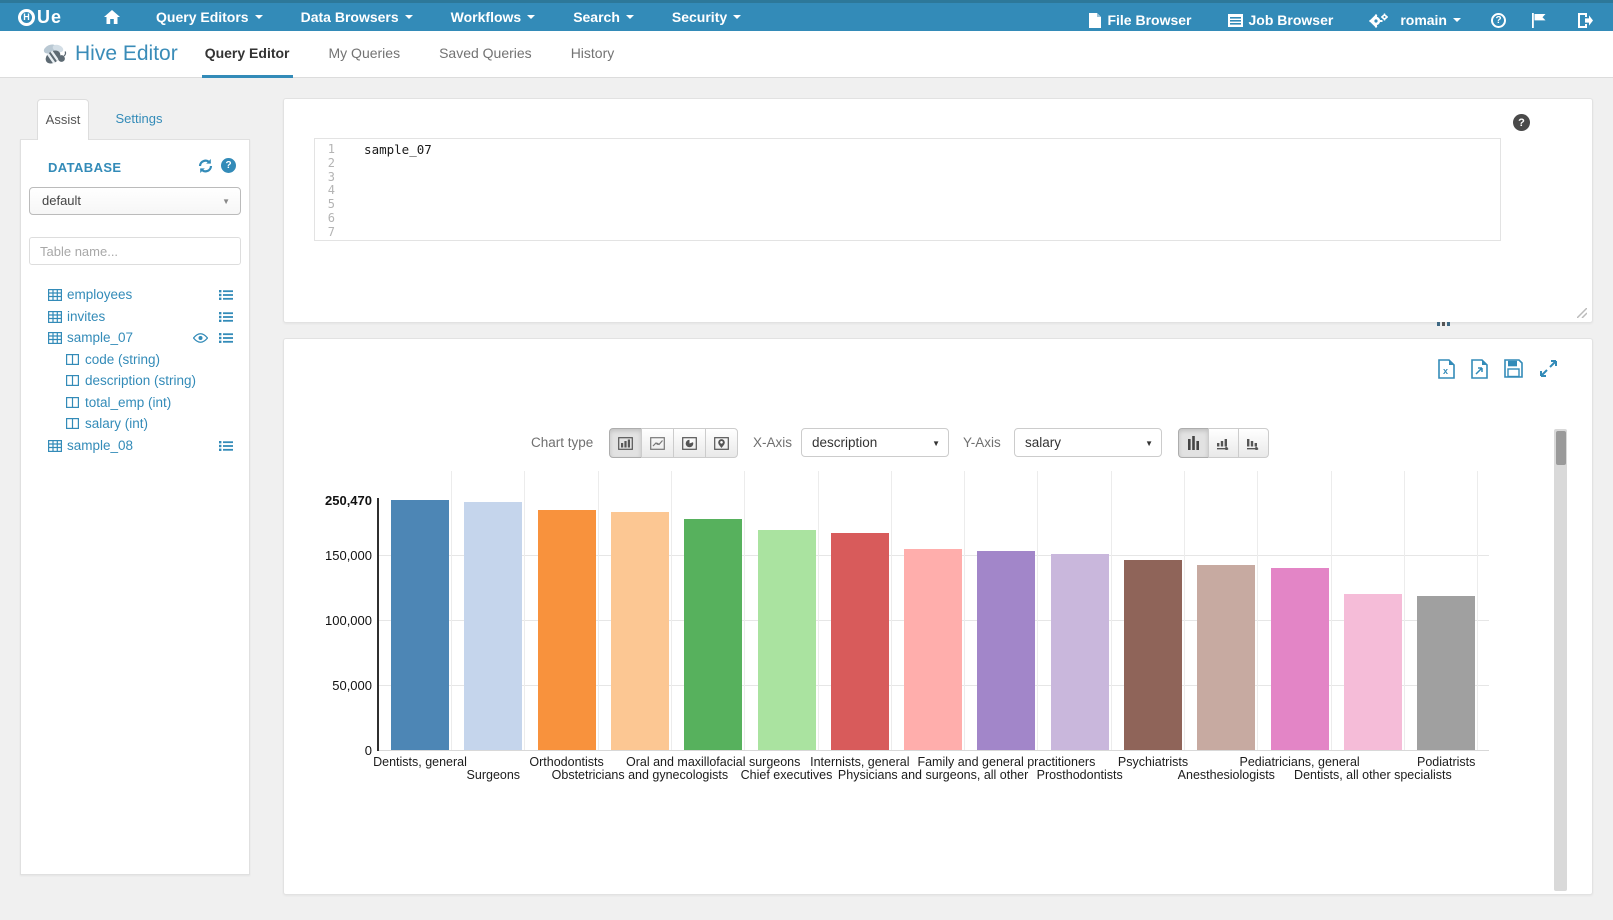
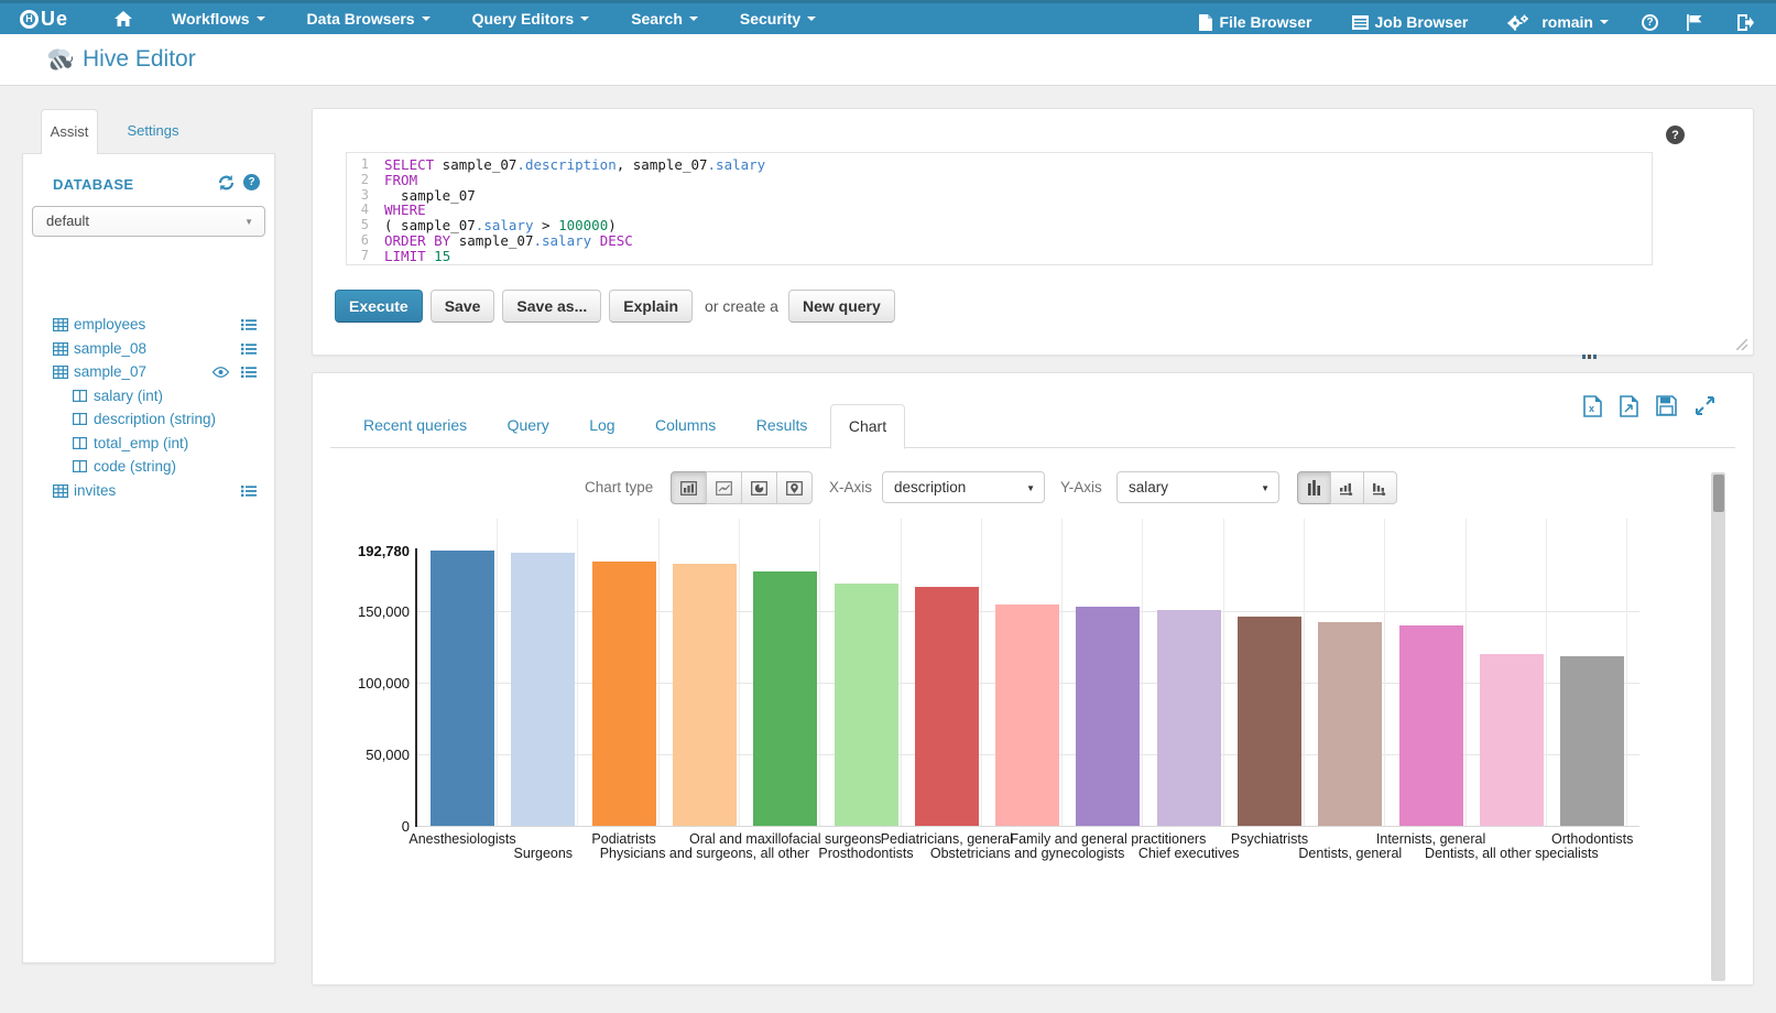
  H
  Ue
- Query Editors
+ Workflows
  Data Browsers
- Workflows
+ Query Editors
  Search
  Security
  File Browser
  Job Browser
  romain
  ?
  Hive Editor
- Query Editor
- My Queries
- Saved Queries
- History
  Assist
  Settings
  DATABASE
  ?
  default
  ▼
- Table name...
  employees
- invites
+ sample_08
  sample_07
- code (string)
+ salary (int)
  description (string)
  total_emp (int)
- salary (int)
+ code (string)
- sample_08
+ invites
  ?
  1
  2
  3
  4
  5
  6
  7
+ SELECT sample_07.description, sample_07.salary
+ FROM
  sample_07
+ WHERE
+ ( sample_07.salary > 100000)
+ ORDER BY sample_07.salary DESC
+ LIMIT 15
+ Execute
+ Save
+ Save as...
+ Explain
+ or create a
+ New query
+ Recent queries Query Log Columns Results Chart
  x
  Chart type
  X-Axis
  description
  ▼
  Y-Axis
  salary
  ▼
  0
  50,000
  100,000
  150,000
- 250,470
+ 192,780
- Dentists, general
+ Anesthesiologists
  Surgeons
- Orthodontists
+ Podiatrists
- Obstetricians and gynecologists
+ Physicians and surgeons, all other
  Oral and maxillofacial surgeons
- Chief executives
+ Prosthodontists
- Internists, general
+ Pediatricians, general
- Physicians and surgeons, all other
+ Obstetricians and gynecologists
  Family and general practitioners
- Prosthodontists
+ Chief executives
  Psychiatrists
- Anesthesiologists
+ Dentists, general
- Pediatricians, general
+ Internists, general
  Dentists, all other specialists
- Podiatrists
+ Orthodontists
